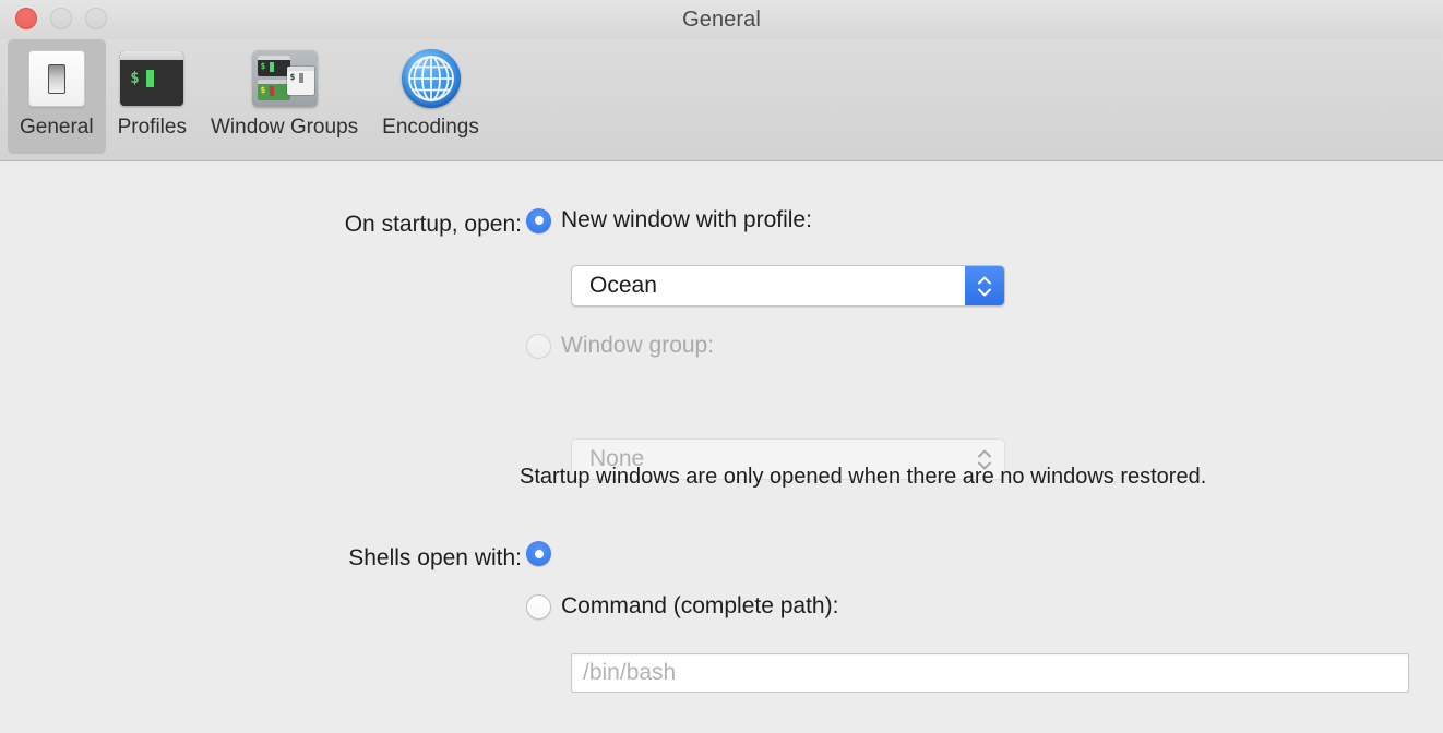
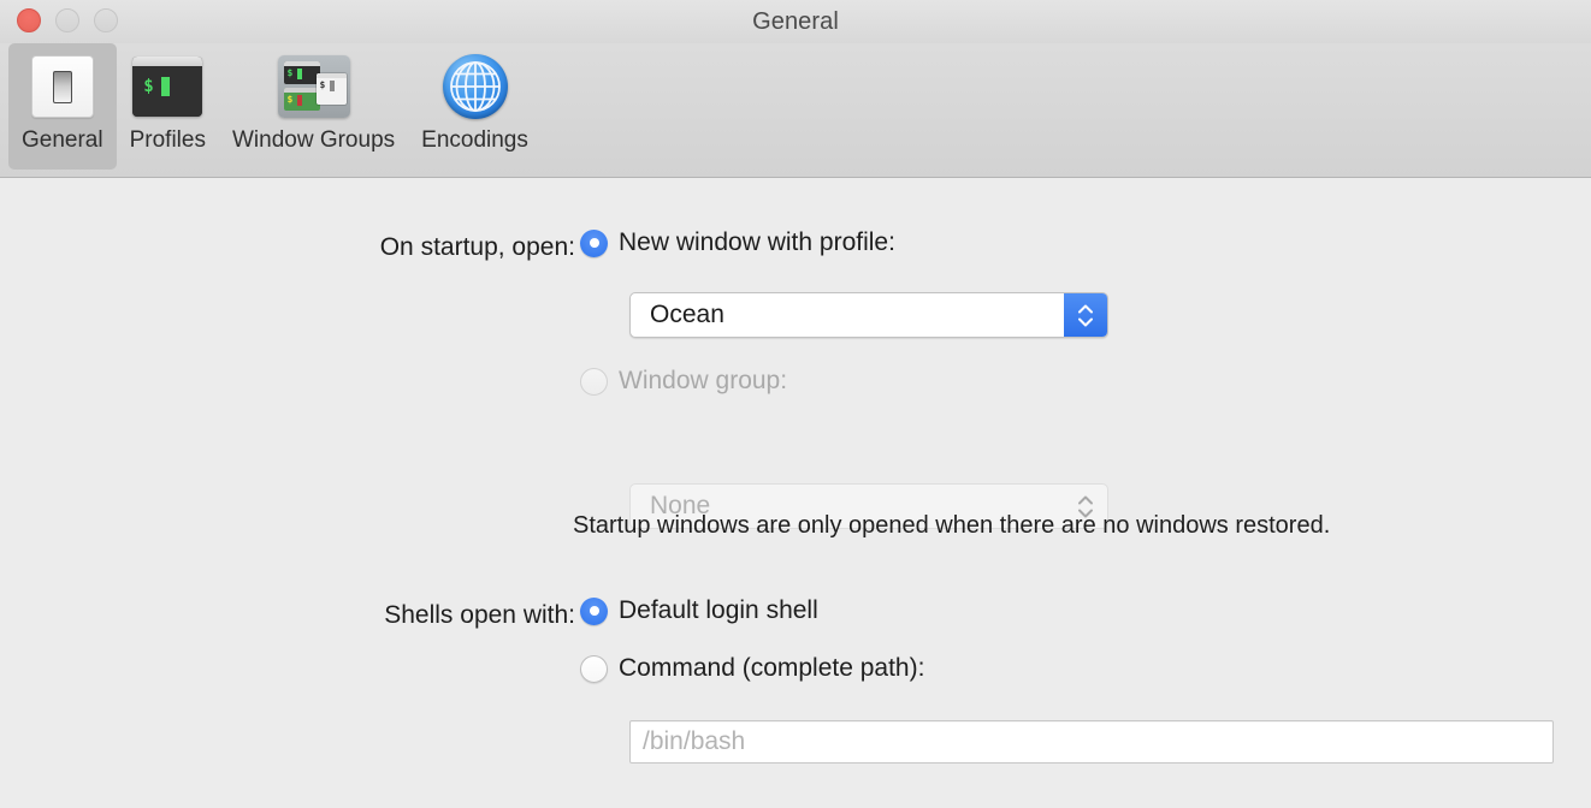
  General
  General
  $
  Profiles
  $
  $
  $
  Window Groups
  Encodings
  On startup, open:
  New window with profile:
  Ocean
  Window group:
  None
  Startup windows are only opened when there are no windows restored.
  Shells open with:
+ Default login shell
  Command (complete path):
  /bin/bash
